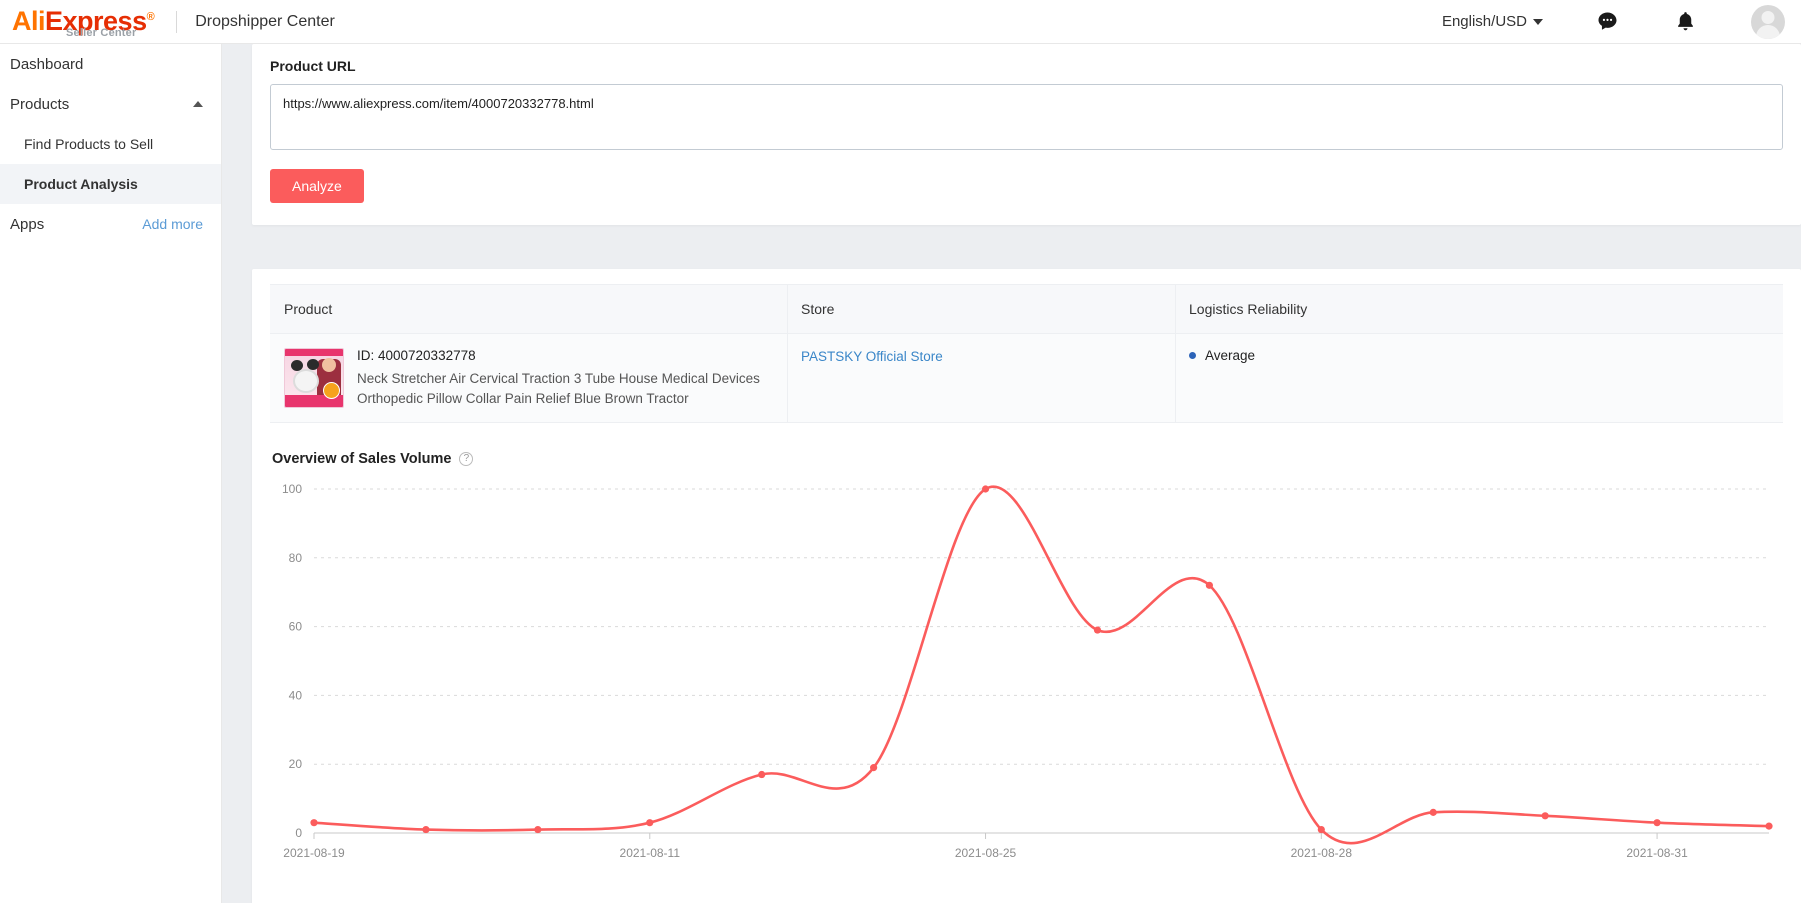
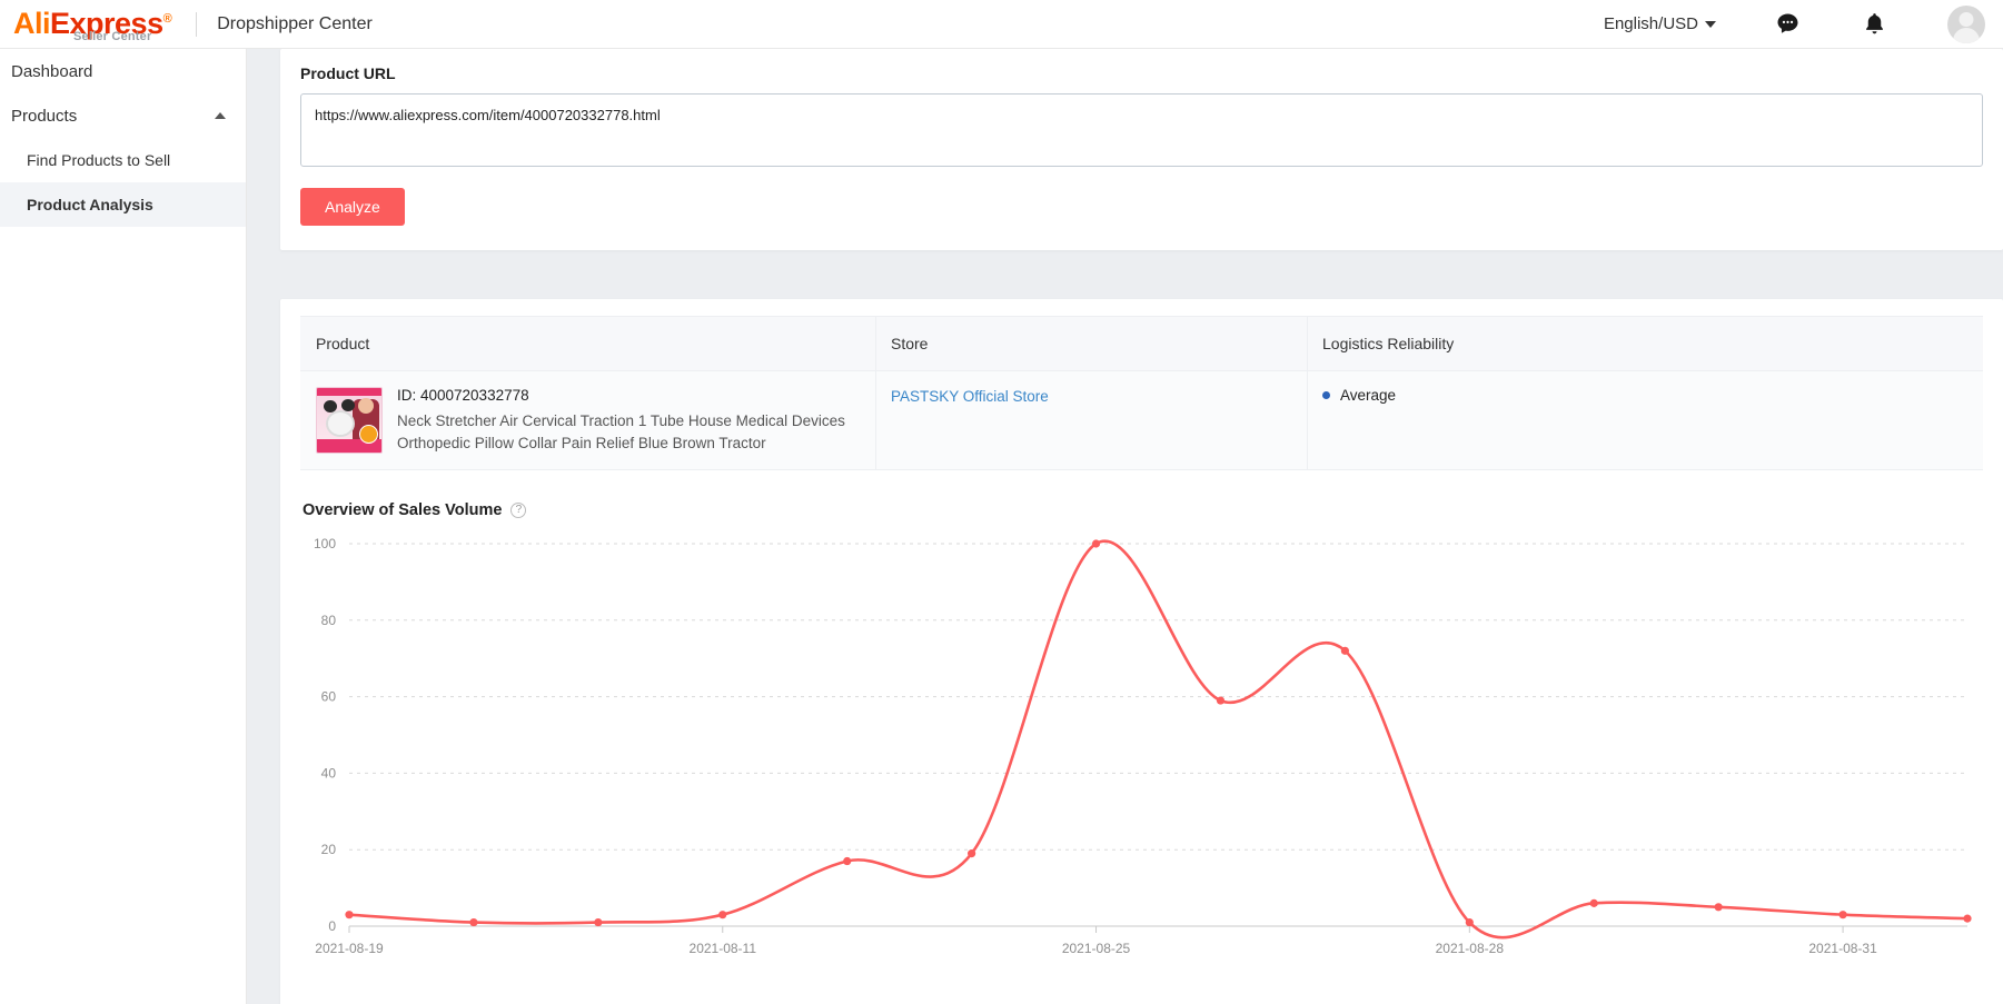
  AliExpress®
  Seller Center
  Dropshipper Center
  English/USD
  Dashboard
  Products
  Find Products to Sell
  Product Analysis
- Apps
- Add more
  Product URL
  https://www.aliexpress.com/item/4000720332778.html
  Analyze
  Product	Store	Logistics Reliability
- ID: 4000720332778 Neck Stretcher Air Cervical Traction 3 Tube House Medical Devices Orthopedic Pillow Collar Pain Relief Blue Brown Tractor	PASTSKY Official Store	Average
+ ID: 4000720332778 Neck Stretcher Air Cervical Traction 1 Tube House Medical Devices Orthopedic Pillow Collar Pain Relief Blue Brown Tractor	PASTSKY Official Store	Average
  Overview of Sales Volume
  ?
  0
  20
  40
  60
  80
  100
  2021-08-19
  2021-08-11
  2021-08-25
  2021-08-28
  2021-08-31
